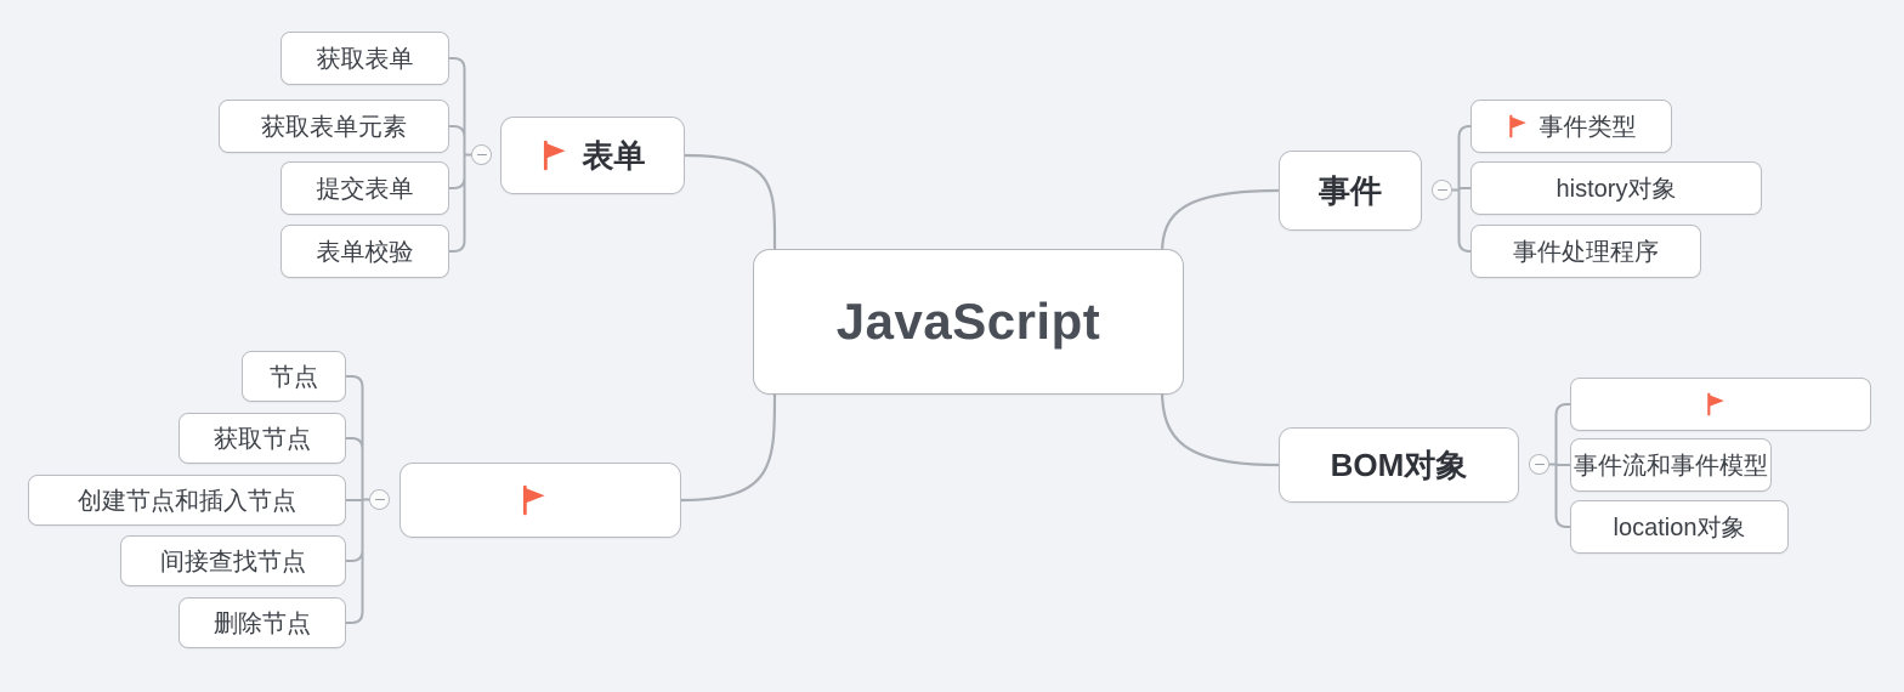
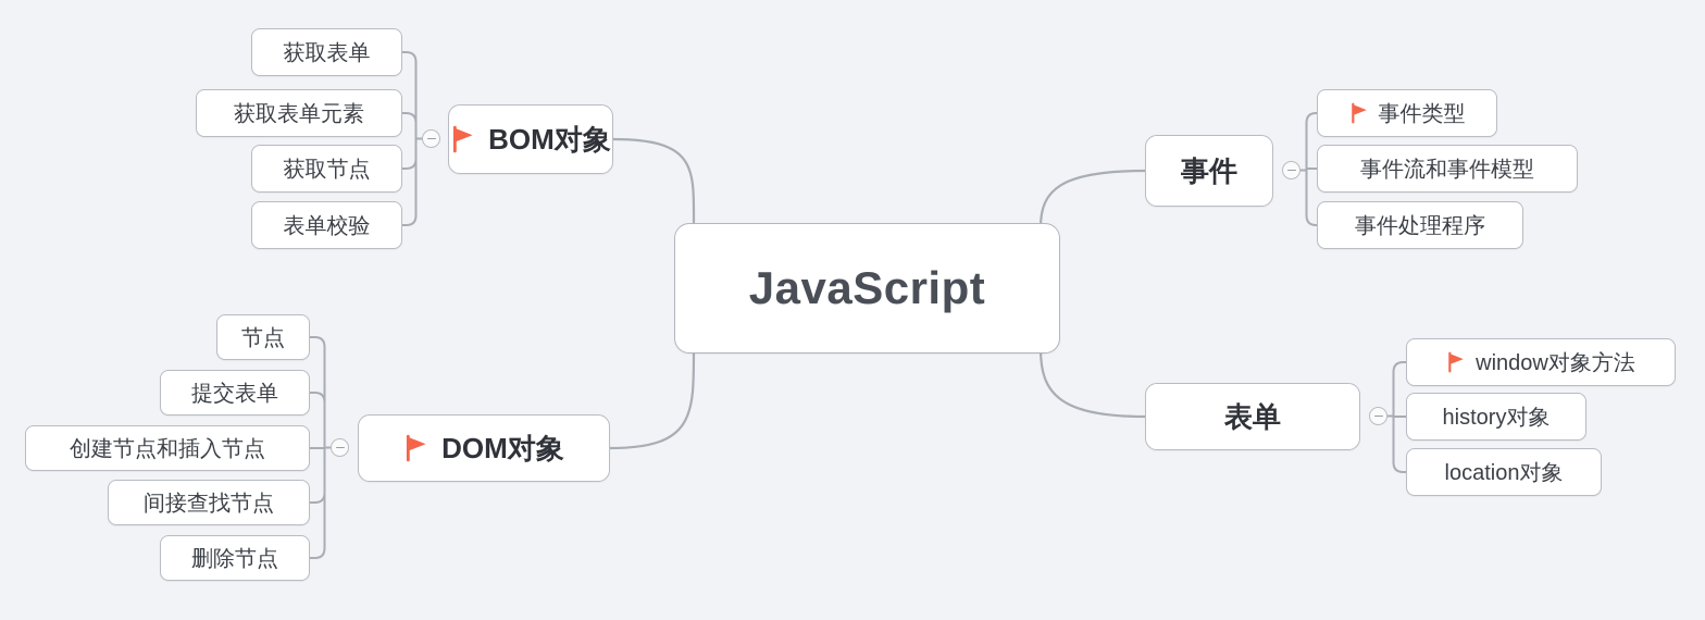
  JavaScript
- 表单
+ BOM对象
  获取表单
  获取表单元素
- 提交表单
+ 获取节点
  表单校验
+ DOM对象
  节点
- 获取节点
+ 提交表单
  创建节点和插入节点
  间接查找节点
  删除节点
  事件
  事件类型
- history对象
+ 事件流和事件模型
  事件处理程序
- BOM对象
+ 表单
+ window对象方法
- 事件流和事件模型
+ history对象
  location对象
